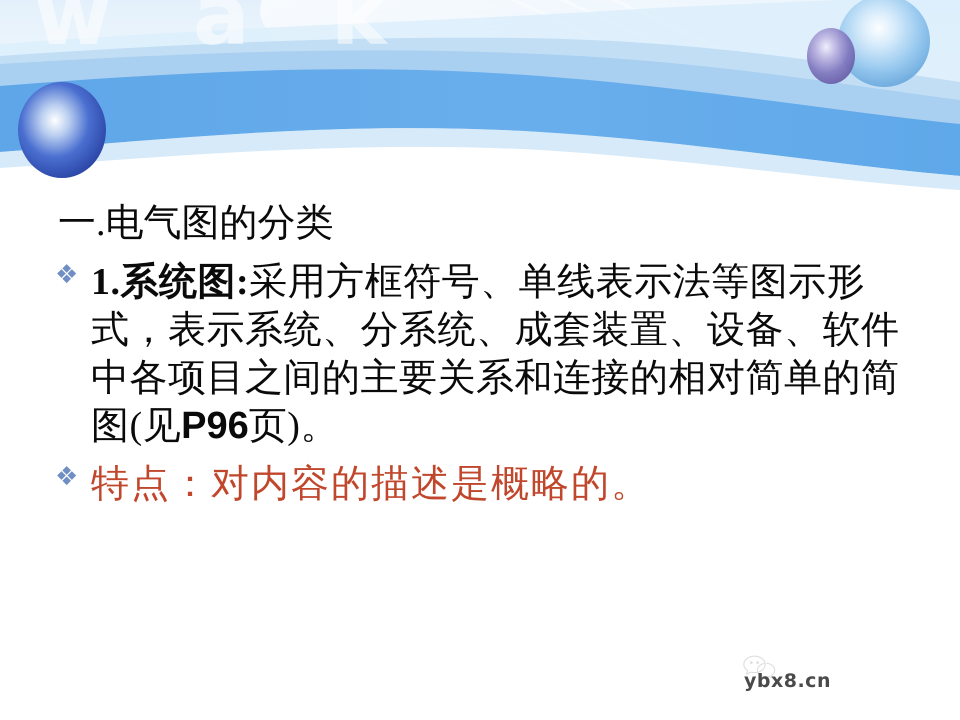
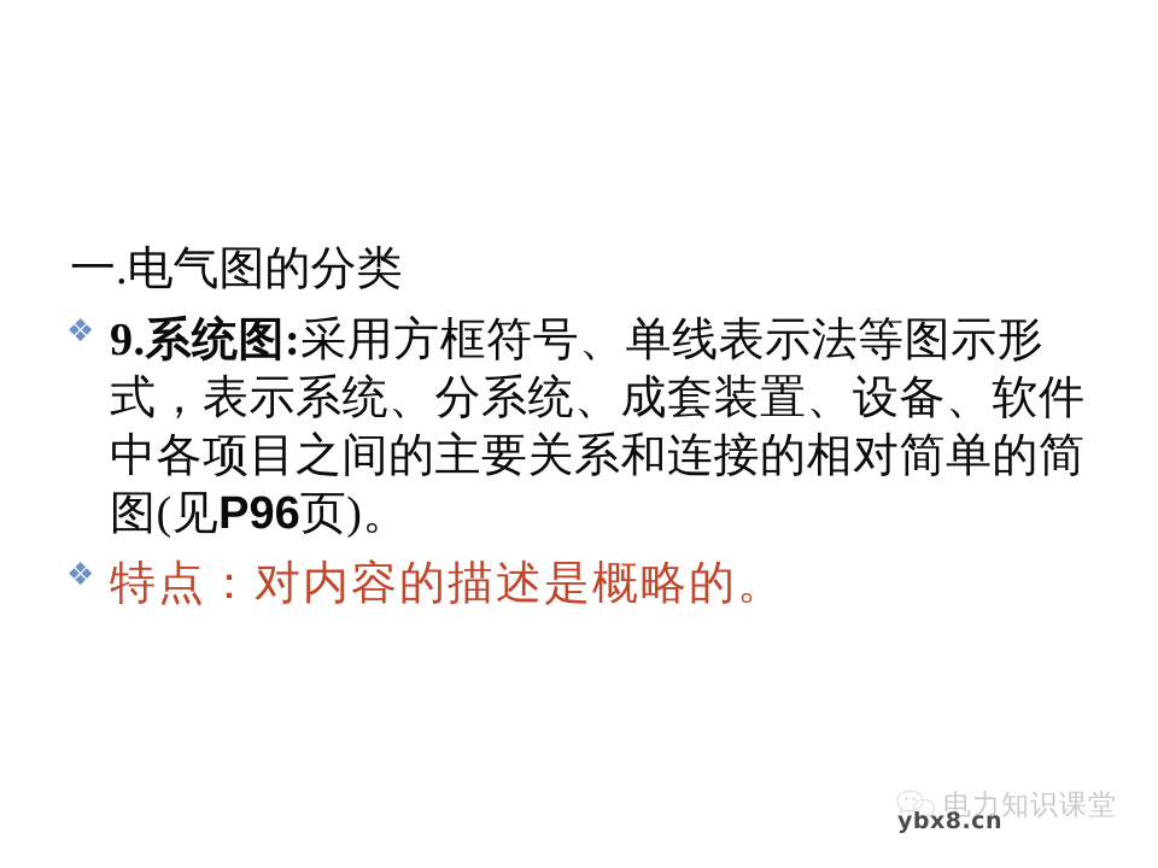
- w a k
  一.电气图的分类
  ❖
- 1.系统图:采用方框符号、单线表示法等图示形式，表示系统、分系统、成套装置、设备、软件中各项目之间的主要关系和连接的相对简单的简图(见P96页)。
+ 9.系统图:采用方框符号、单线表示法等图示形式，表示系统、分系统、成套装置、设备、软件中各项目之间的主要关系和连接的相对简单的简图(见P96页)。
  ❖
  特点：对内容的描述是概略的。
+ 电力知识课堂
  ybx8.cn
